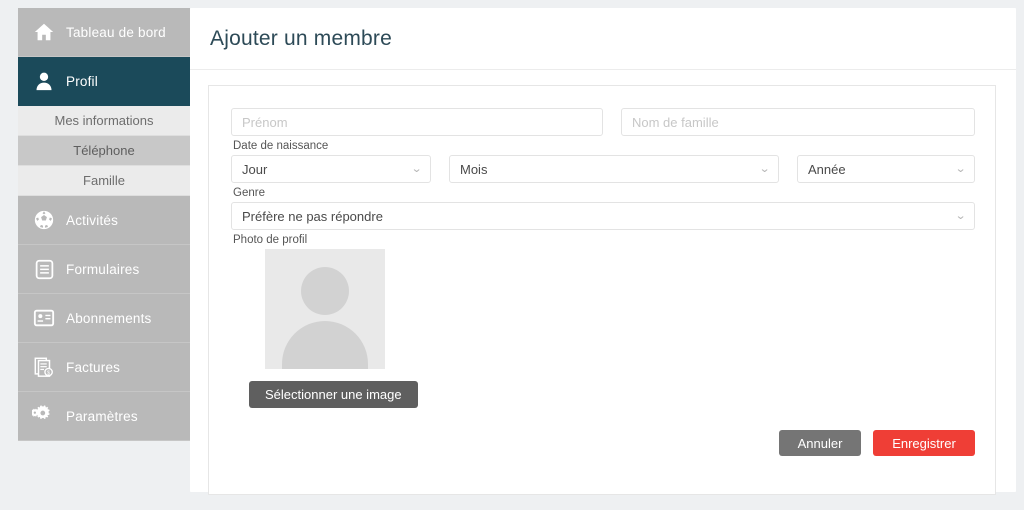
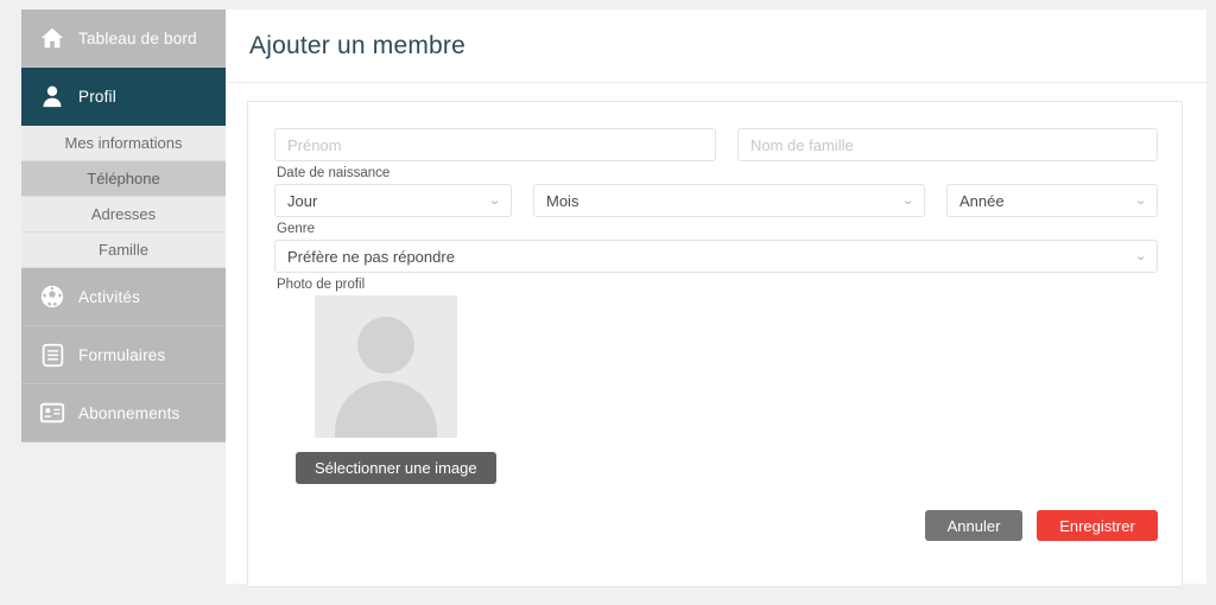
  Tableau de bord
  Profil
  Mes informations
  Téléphone
+ Adresses
  Famille
  Activités
  Formulaires
  Abonnements
- Factures
- Paramètres
  Ajouter un membre
  Prénom
  Nom de famille
  Date de naissance
  Jour
  ⌄
  Mois
  ⌄
  Année
  ⌄
  Genre
  Préfère ne pas répondre
  ⌄
  Photo de profil
  Sélectionner une image
  Annuler
  Enregistrer
